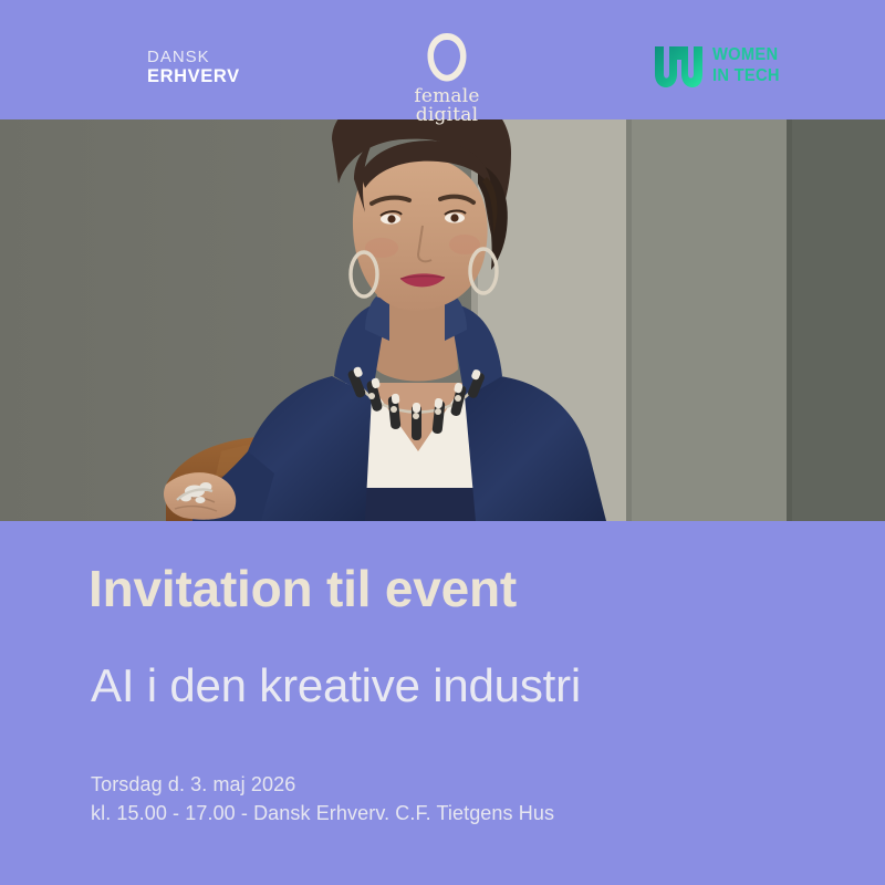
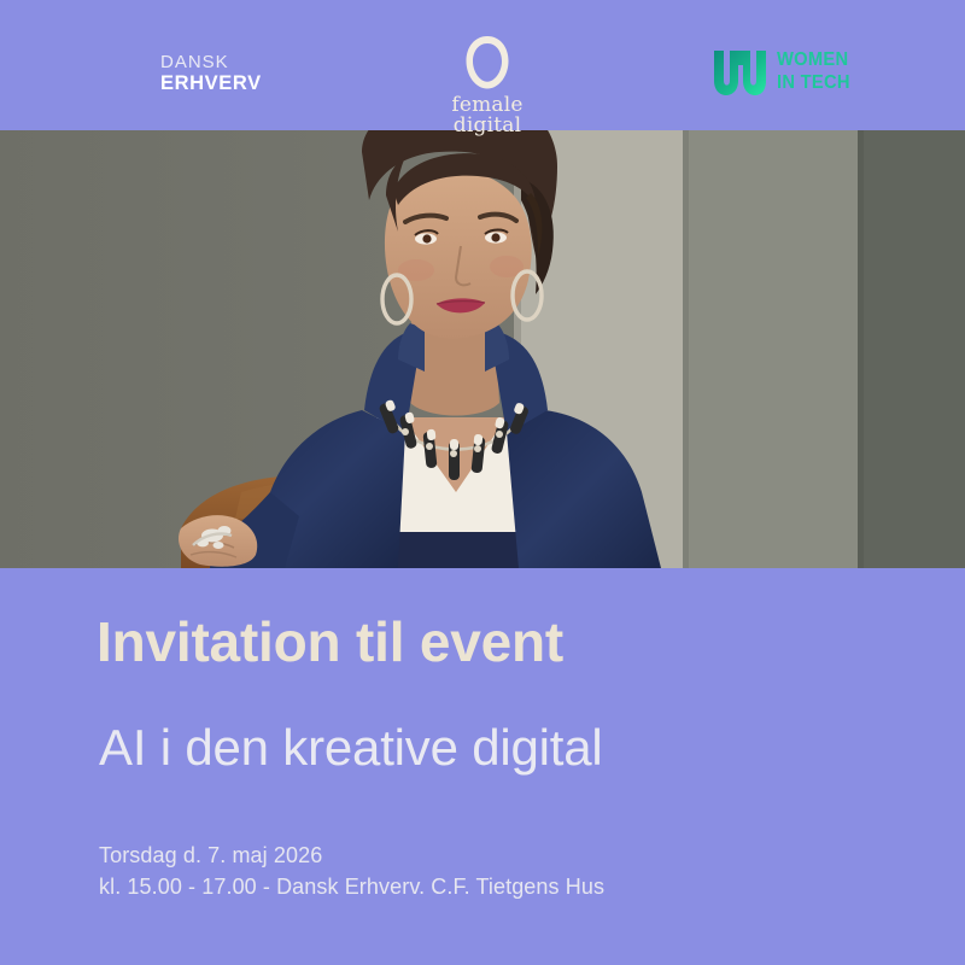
  DANSK
  ERHVERV
  female
  digital
  WOMEN
  IN TECH
  Invitation til event
- AI i den kreative industri
+ AI i den kreative digital
- Torsdag d. 3. maj 2026
+ Torsdag d. 7. maj 2026
  kl. 15.00 - 17.00 - Dansk Erhverv. C.F. Tietgens Hus
